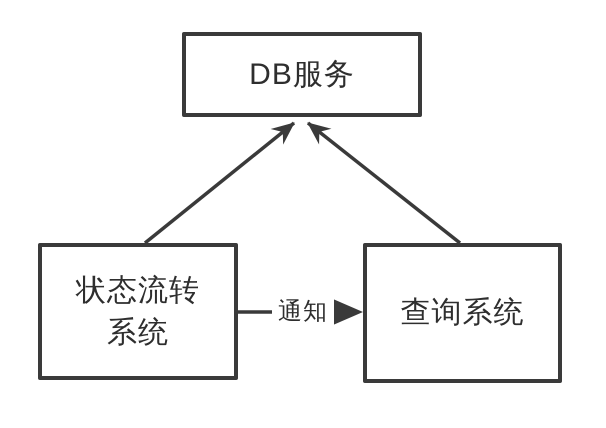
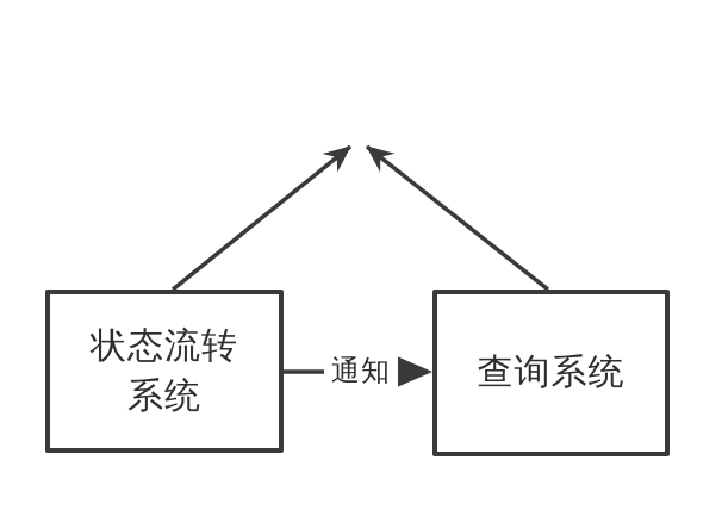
- DB服务
  状态流转
  系统
  查询系统
  通知
